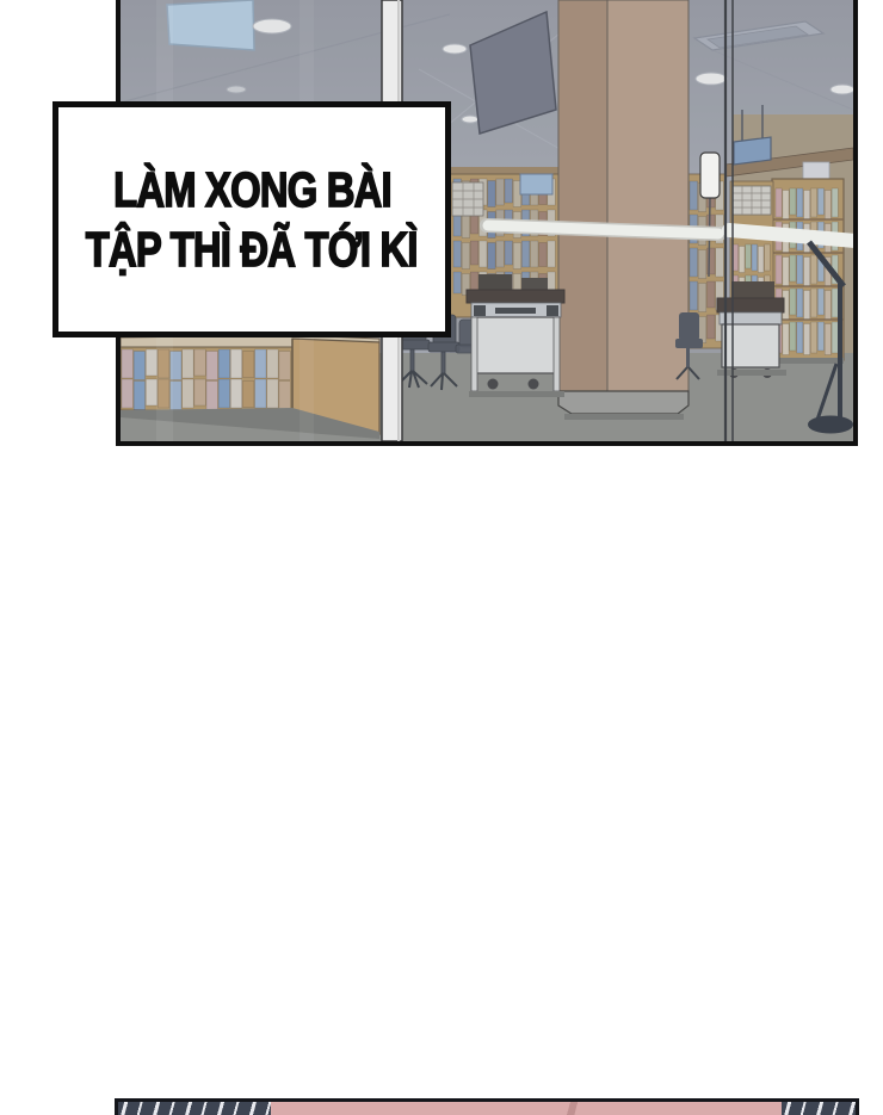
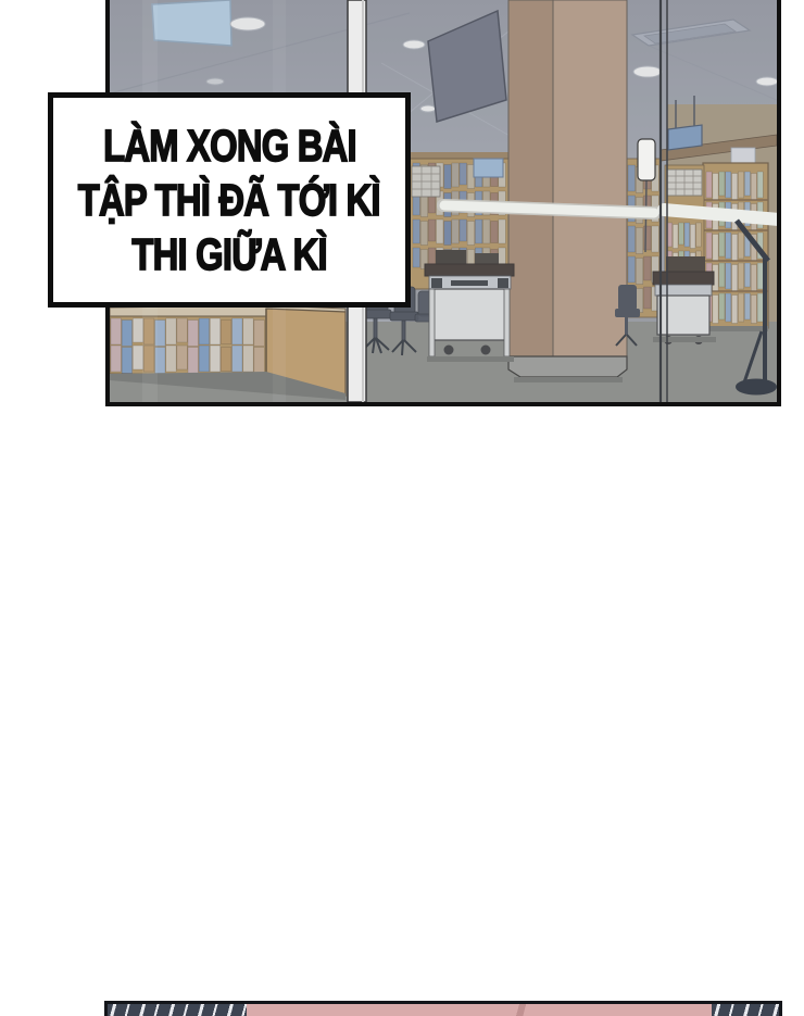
  LÀM XONG BÀI
  TẬP THÌ ĐÃ TỚI KÌ
+ THI GIỮA KÌ
